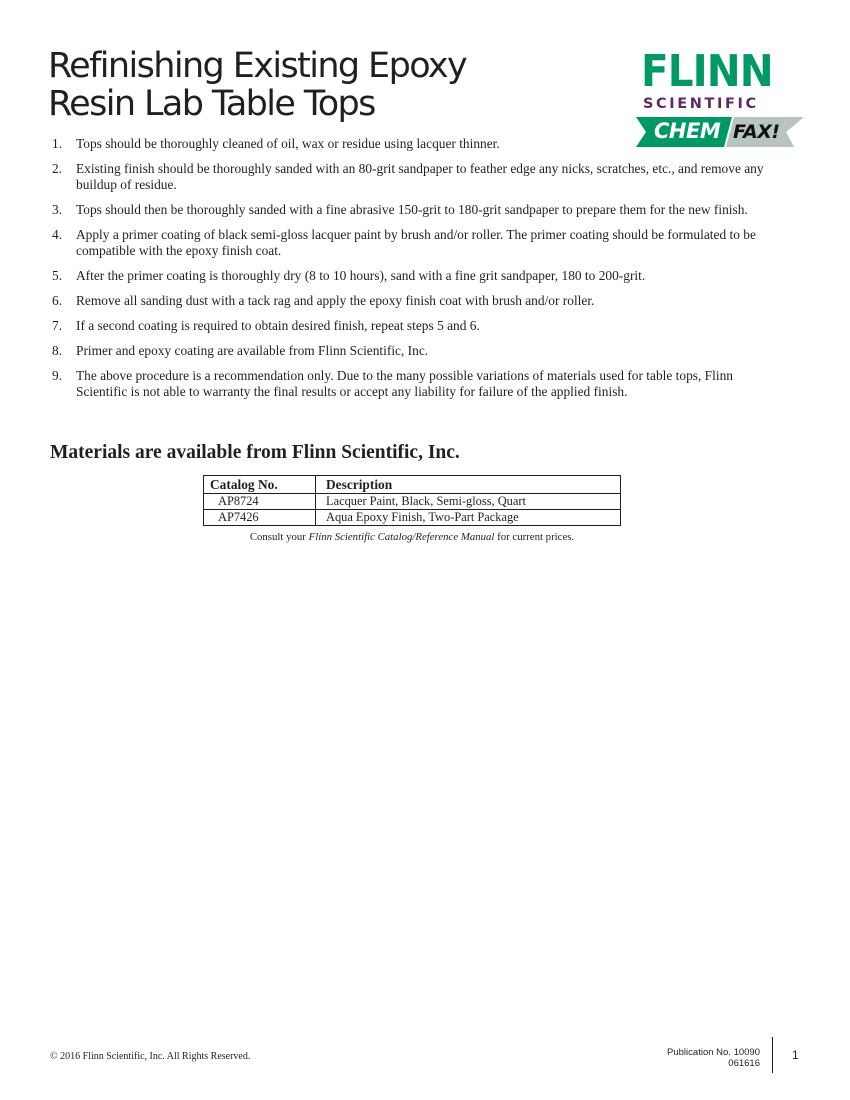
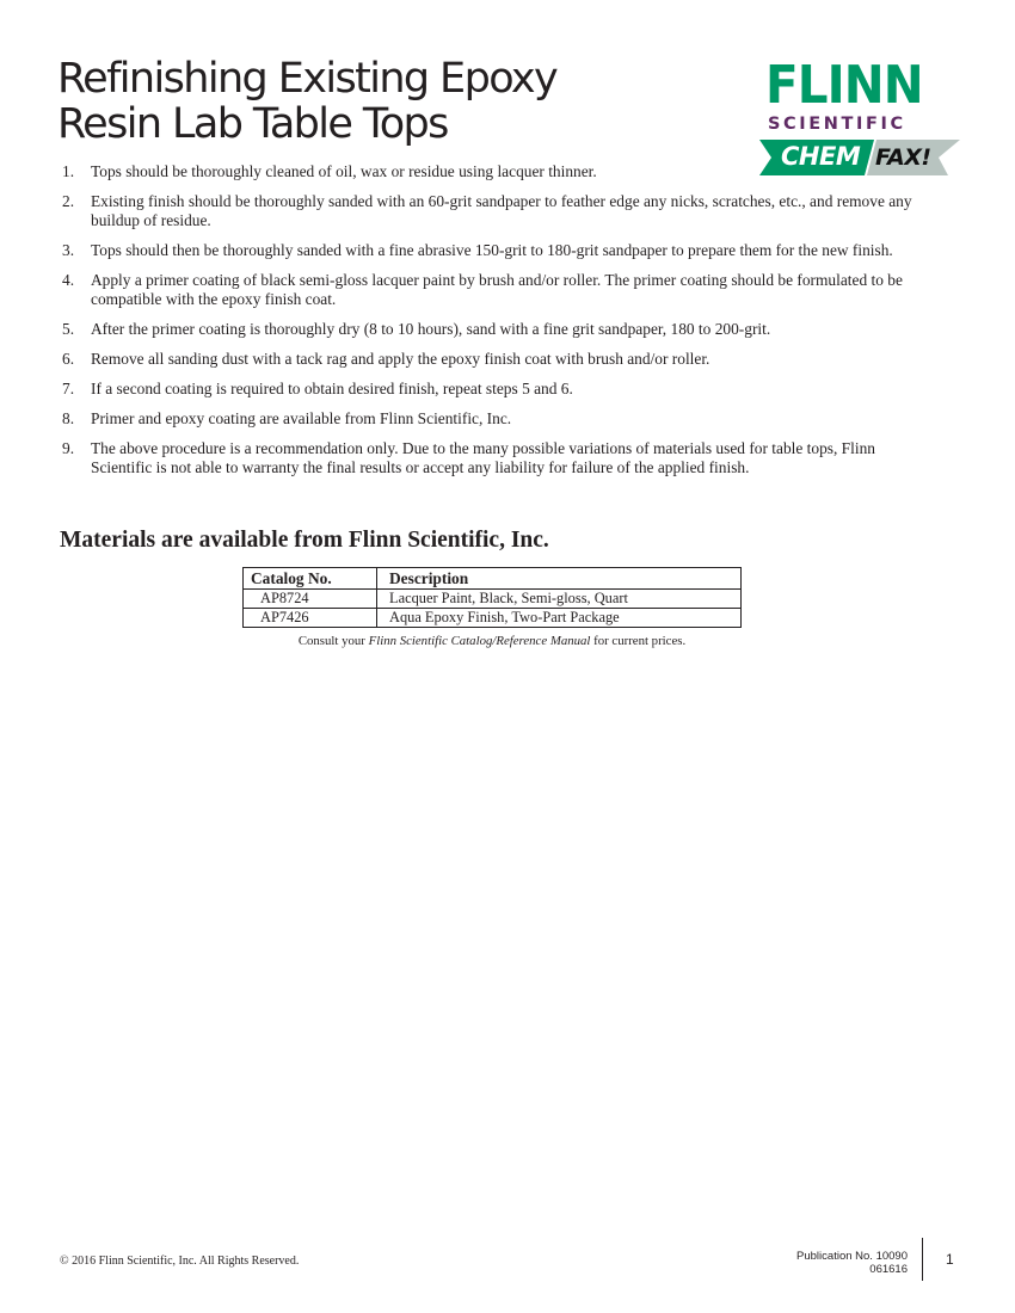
  Refinishing Existing Epoxy
  Resin Lab Table Tops
  FLINN
  SCIENTIFIC
  CHEM
  FAX!
  1.
  Tops should be thoroughly cleaned of oil, wax or residue using lacquer thinner.
  2.
- Existing finish should be thoroughly sanded with an 80-grit sandpaper to feather edge any nicks, scratches, etc., and remove any buildup of residue.
+ Existing finish should be thoroughly sanded with an 60-grit sandpaper to feather edge any nicks, scratches, etc., and remove any buildup of residue.
  3.
  Tops should then be thoroughly sanded with a fine abrasive 150-grit to 180-grit sandpaper to prepare them for the new finish.
  4.
  Apply a primer coating of black semi-gloss lacquer paint by brush and/or roller. The primer coating should be formulated to be compatible with the epoxy finish coat.
  5.
  After the primer coating is thoroughly dry (8 to 10 hours), sand with a fine grit sandpaper, 180 to 200-grit.
  6.
  Remove all sanding dust with a tack rag and apply the epoxy finish coat with brush and/or roller.
  7.
  If a second coating is required to obtain desired finish, repeat steps 5 and 6.
  8.
  Primer and epoxy coating are available from Flinn Scientific, Inc.
  9.
  The above procedure is a recommendation only. Due to the many possible variations of materials used for table tops, Flinn Scientific is not able to warranty the final results or accept any liability for failure of the applied finish.
  Materials are available from Flinn Scientific, Inc.
  Catalog No.	Description
  AP8724	Lacquer Paint, Black, Semi-gloss, Quart
  AP7426	Aqua Epoxy Finish, Two-Part Package
  Consult your Flinn Scientific Catalog/Reference Manual for current prices.
  © 2016 Flinn Scientific, Inc. All Rights Reserved.
  Publication No. 10090
  061616
  1
